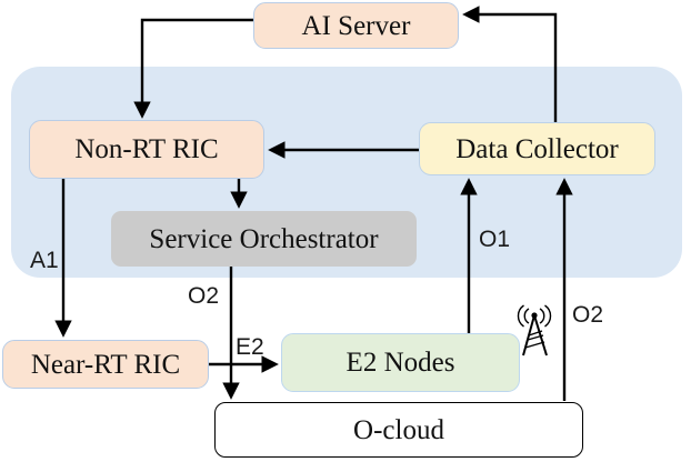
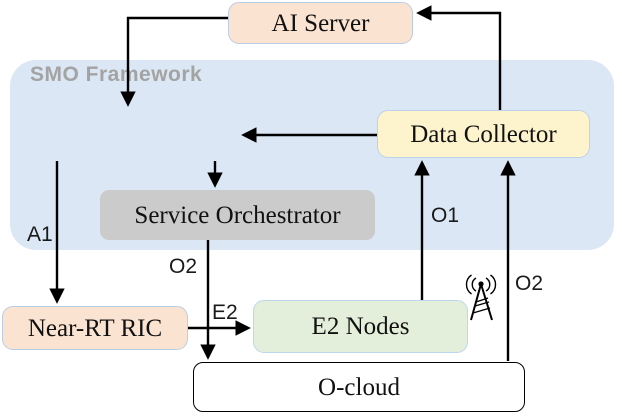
+ SMO Framework
  AI Server
- Non-RT RIC
  Data Collector
  Service Orchestrator
  Near-RT RIC
  E2 Nodes
  O-cloud
  A1
  O2
  E2
  O1
  O2
